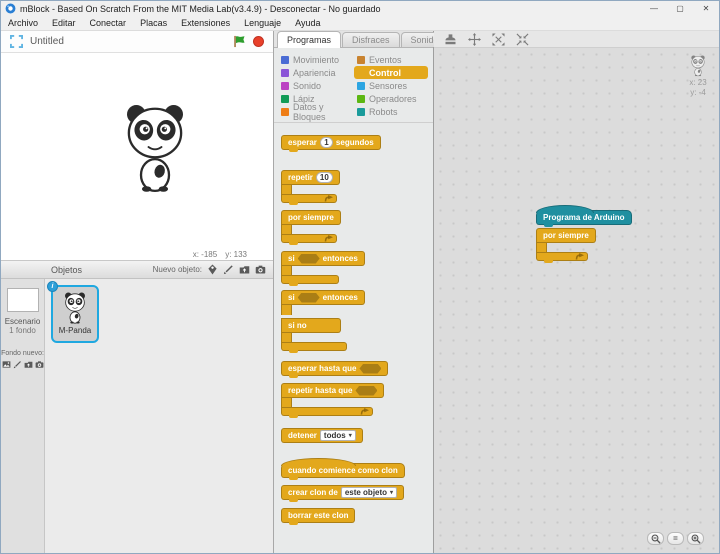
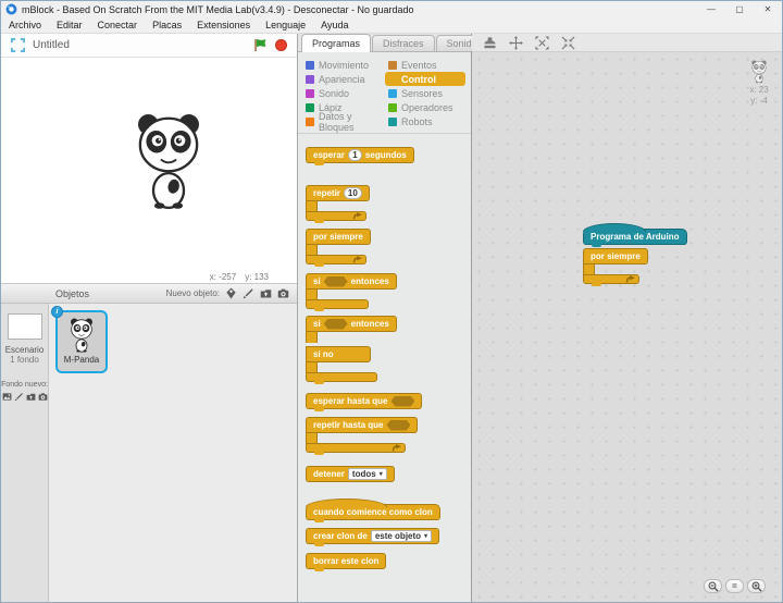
  mBlock - Based On Scratch From the MIT Media Lab(v3.4.9) - Desconectar - No guardado
  —
  ▢
  ✕
  Archivo
  Editar
  Conectar
  Placas
  Extensiones
  Lenguaje
  Ayuda
  Untitled
- x: -185
+ x: -257
  y: 133
  Objetos
  Nuevo objeto:
  Escenario
  1 fondo
  M-Panda
  Programas
  Disfraces
  Sonid
  Movimiento
  Eventos
  Apariencia
  Control
  Sonido
  Sensores
  Lápiz
  Operadores
  Datos y Bloques
  Robots
  esperar
  1
  segundos
  repetir
  10
  por siempre
  si
  entonces
  si
  entonces
  si no
  esperar hasta que
  repetir hasta que
  detener
  todos
  cuando comience como clon
  crear clon de
  este objeto
  borrar este clon
  x: 23
  y: -4
  Programa de Arduino
  por siempre
  =
